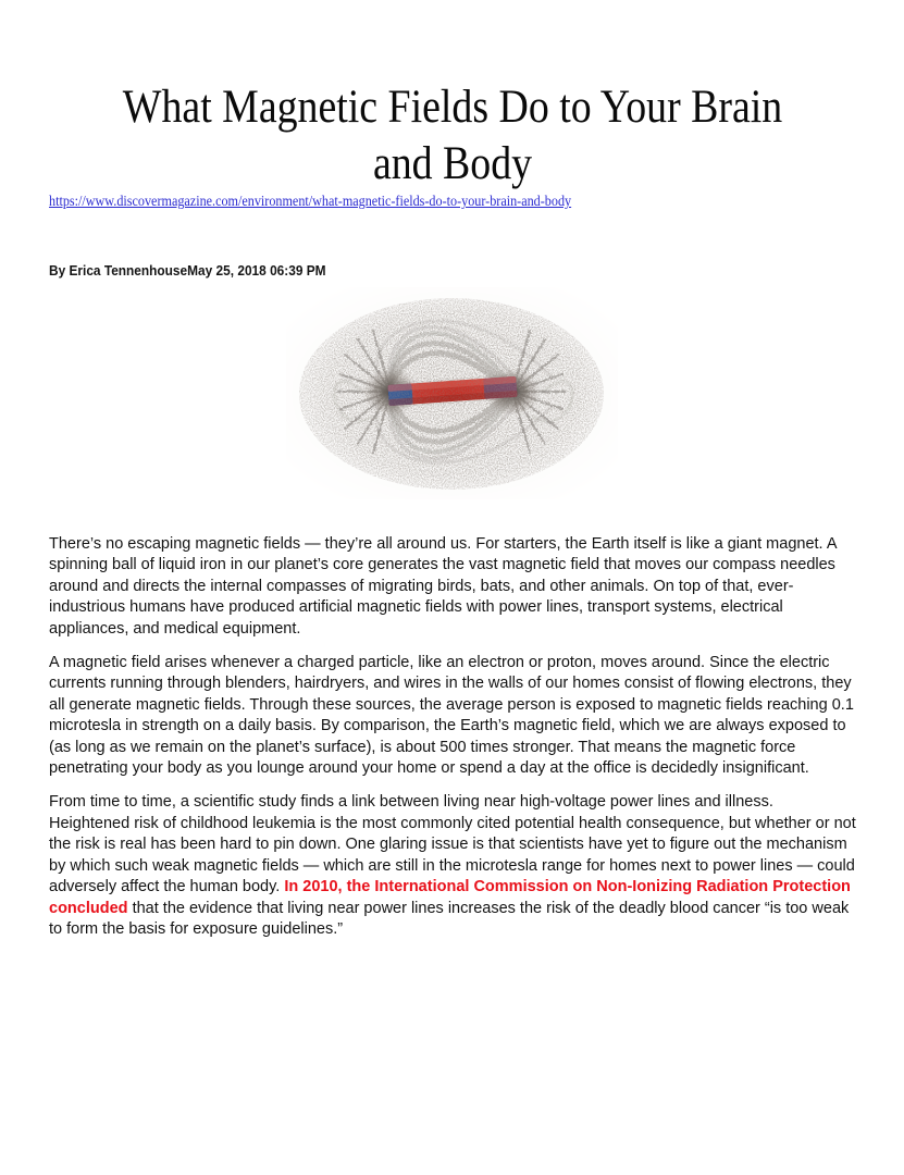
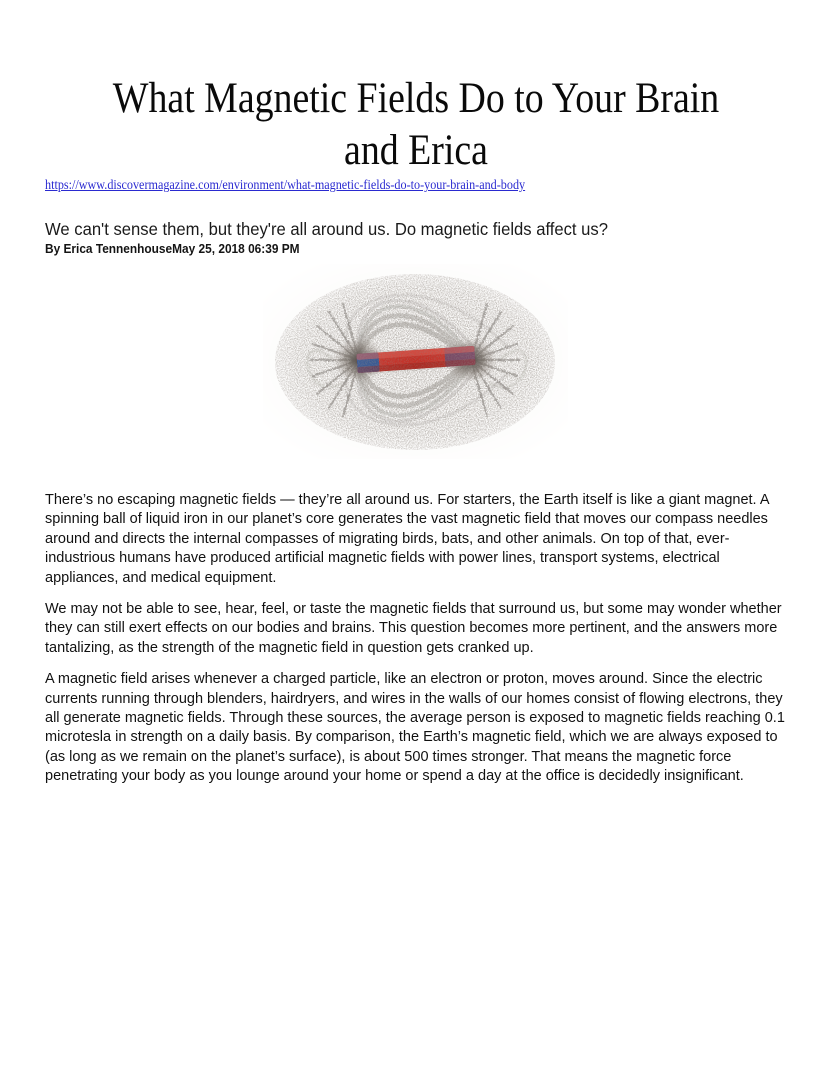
- What Magnetic Fields Do to Your Brain and Body
+ What Magnetic Fields Do to Your Brain and Erica
  https://www.discovermagazine.com/environment/what-magnetic-fields-do-to-your-brain-and-body
+ We can't sense them, but they're all around us. Do magnetic fields affect us?
  By Erica TennenhouseMay 25, 2018 06:39 PM
  There’s no escaping magnetic fields — they’re all around us. For starters, the Earth itself is like a giant magnet. A spinning ball of liquid iron in our planet’s core generates the vast magnetic field that moves our compass needles around and directs the internal compasses of migrating birds, bats, and other animals. On top of that, ever-industrious humans have produced artificial magnetic fields with power lines, transport systems, electrical appliances, and medical equipment.
+ We may not be able to see, hear, feel, or taste the magnetic fields that surround us, but some may wonder whether they can still exert effects on our bodies and brains. This question becomes more pertinent, and the answers more tantalizing, as the strength of the magnetic field in question gets cranked up.
  A magnetic field arises whenever a charged particle, like an electron or proton, moves around. Since the electric currents running through blenders, hairdryers, and wires in the walls of our homes consist of flowing electrons, they all generate magnetic fields. Through these sources, the average person is exposed to magnetic fields reaching 0.1 microtesla in strength on a daily basis. By comparison, the Earth’s magnetic field, which we are always exposed to (as long as we remain on the planet’s surface), is about 500 times stronger. That means the magnetic force penetrating your body as you lounge around your home or spend a day at the office is decidedly insignificant.
- From time to time, a scientific study finds a link between living near high-voltage power lines and illness. Heightened risk of childhood leukemia is the most commonly cited potential health consequence, but whether or not the risk is real has been hard to pin down. One glaring issue is that scientists have yet to figure out the mechanism by which such weak magnetic fields — which are still in the microtesla range for homes next to power lines — could adversely affect the human body. In 2010, the International Commission on Non-Ionizing Radiation Protection concluded that the evidence that living near power lines increases the risk of the deadly blood cancer “is too weak to form the basis for exposure guidelines.”
